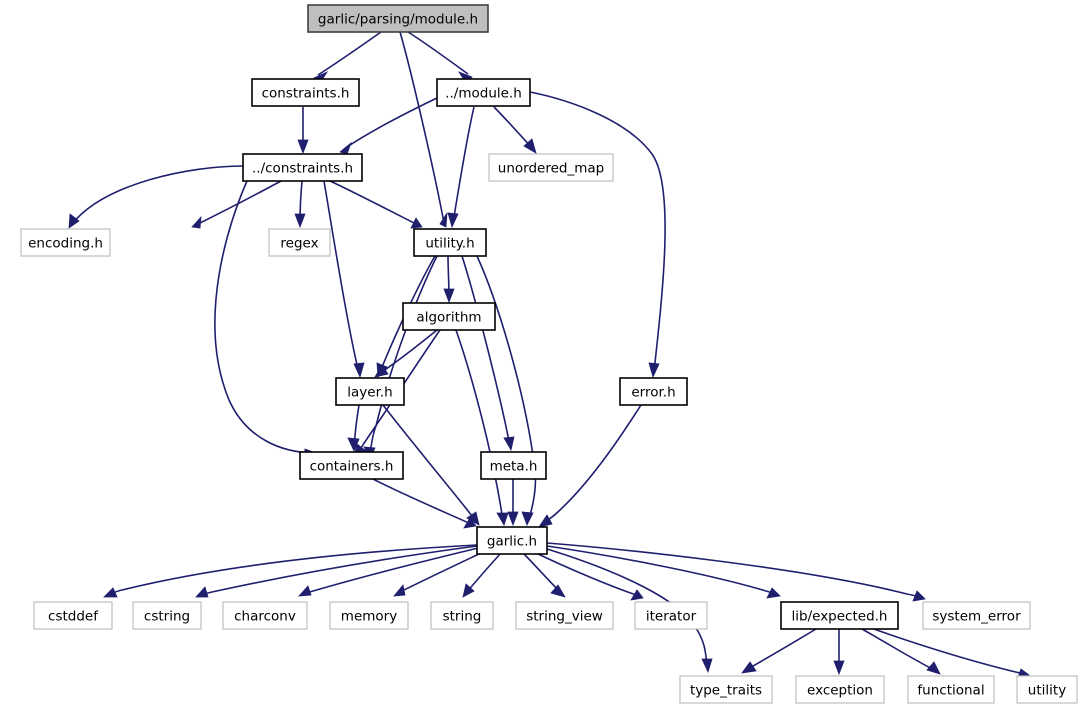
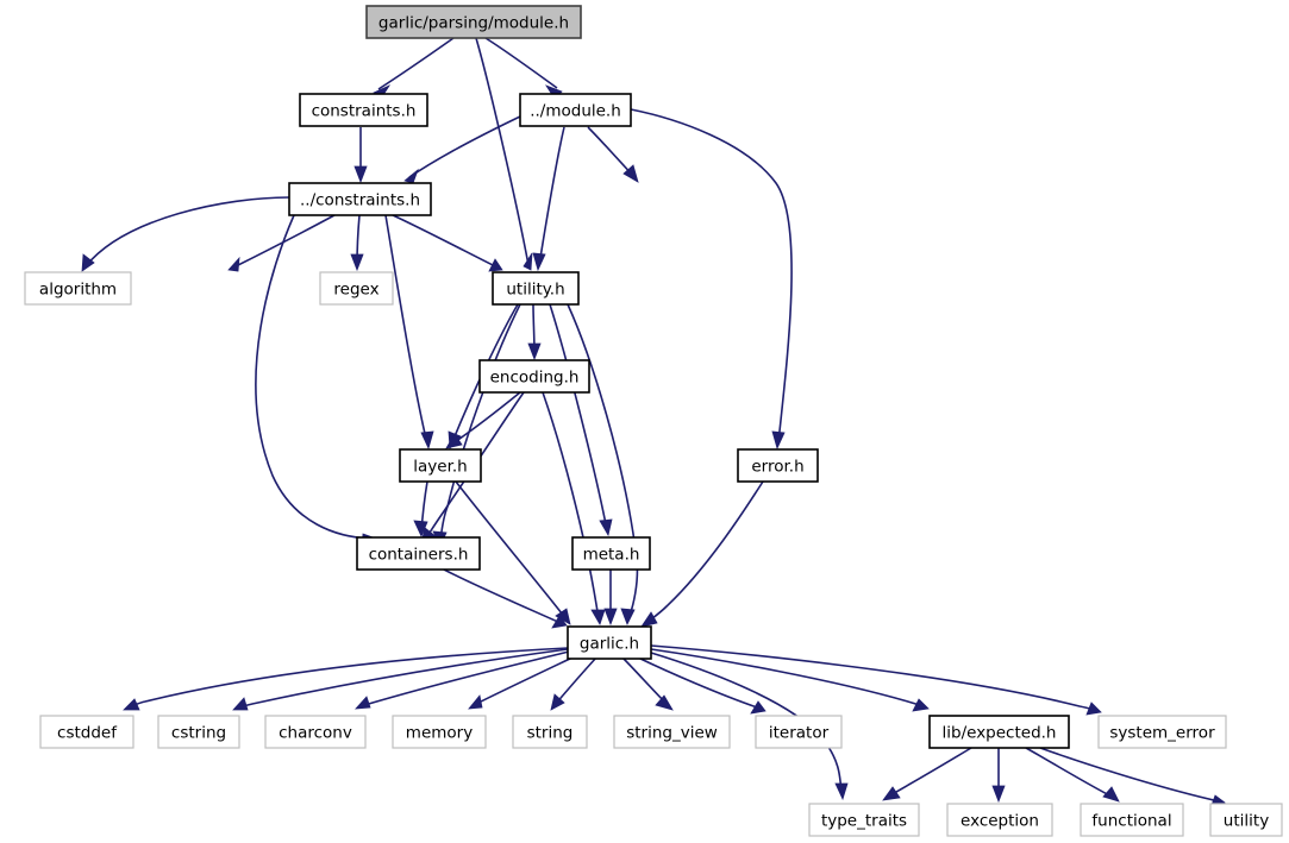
  garlic/parsing/module.h
  constraints.h
  ../module.h
  ../constraints.h
- unordered_map
- encoding.h
+ algorithm
  regex
  utility.h
- algorithm
+ encoding.h
  layer.h
  error.h
  containers.h
  meta.h
  garlic.h
  cstddef
  cstring
  charconv
  memory
  string
  string_view
  iterator
  lib/expected.h
  system_error
  type_traits
  exception
  functional
  utility
